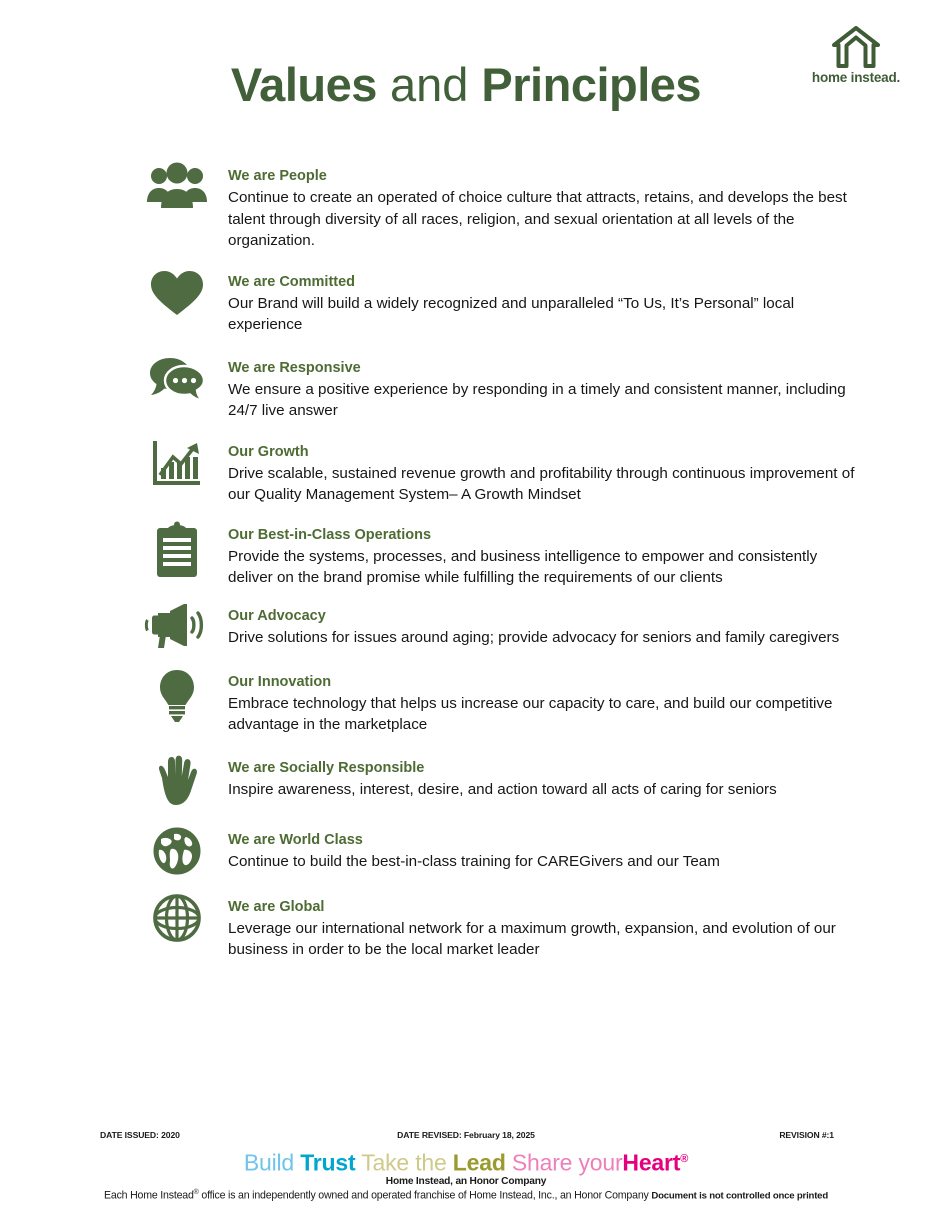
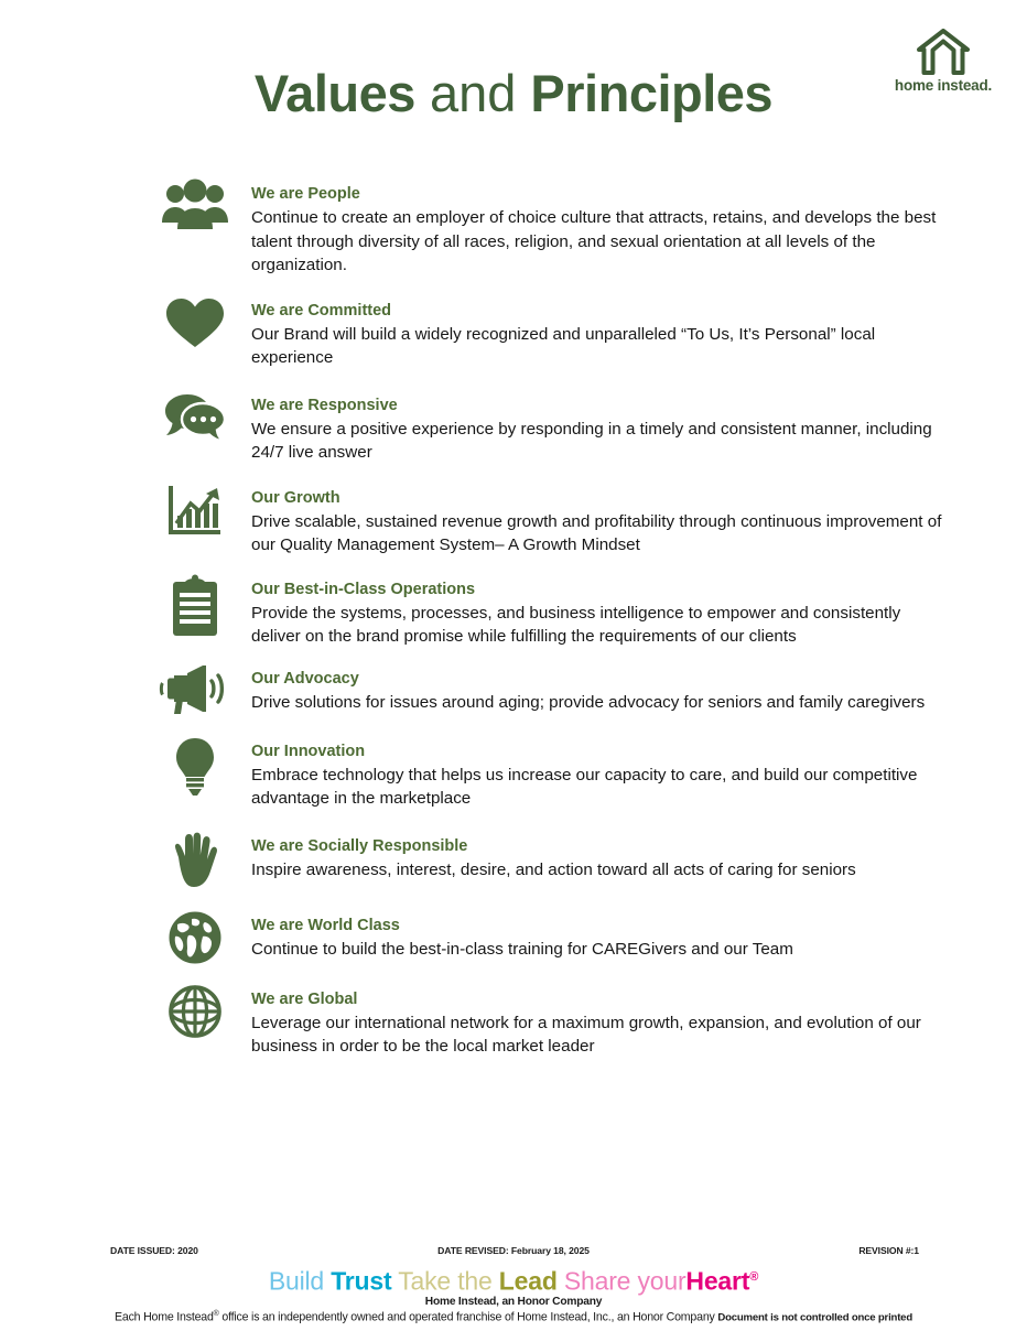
  home instead.
  Values and Principles
  We are People
- Continue to create an operated of choice culture that attracts, retains, and develops the best talent through diversity of all races, religion, and sexual orientation at all levels of the organization.
+ Continue to create an employer of choice culture that attracts, retains, and develops the best talent through diversity of all races, religion, and sexual orientation at all levels of the organization.
  We are Committed
  Our Brand will build a widely recognized and unparalleled “To Us, It’s Personal” local experience
  We are Responsive
  We ensure a positive experience by responding in a timely and consistent manner, including 24/7 live answer
  Our Growth
  Drive scalable, sustained revenue growth and profitability through continuous improvement of our Quality Management System– A Growth Mindset
  Our Best-in-Class Operations
  Provide the systems, processes, and business intelligence to empower and consistently deliver on the brand promise while fulfilling the requirements of our clients
  Our Advocacy
  Drive solutions for issues around aging; provide advocacy for seniors and family caregivers
  Our Innovation
  Embrace technology that helps us increase our capacity to care, and build our competitive advantage in the marketplace
  We are Socially Responsible
  Inspire awareness, interest, desire, and action toward all acts of caring for seniors
  We are World Class
  Continue to build the best-in-class training for CAREGivers and our Team
  We are Global
  Leverage our international network for a maximum growth, expansion, and evolution of our business in order to be the local market leader
  DATE ISSUED: 2020
  DATE REVISED: February 18, 2025
  REVISION #:1
  Build Trust Take the Lead Share yourHeart®
  Home Instead, an Honor Company
  Each Home Instead office is an independently owned and operated franchise of Home Instead, Inc., an Honor Company Document is not controlled once printed
